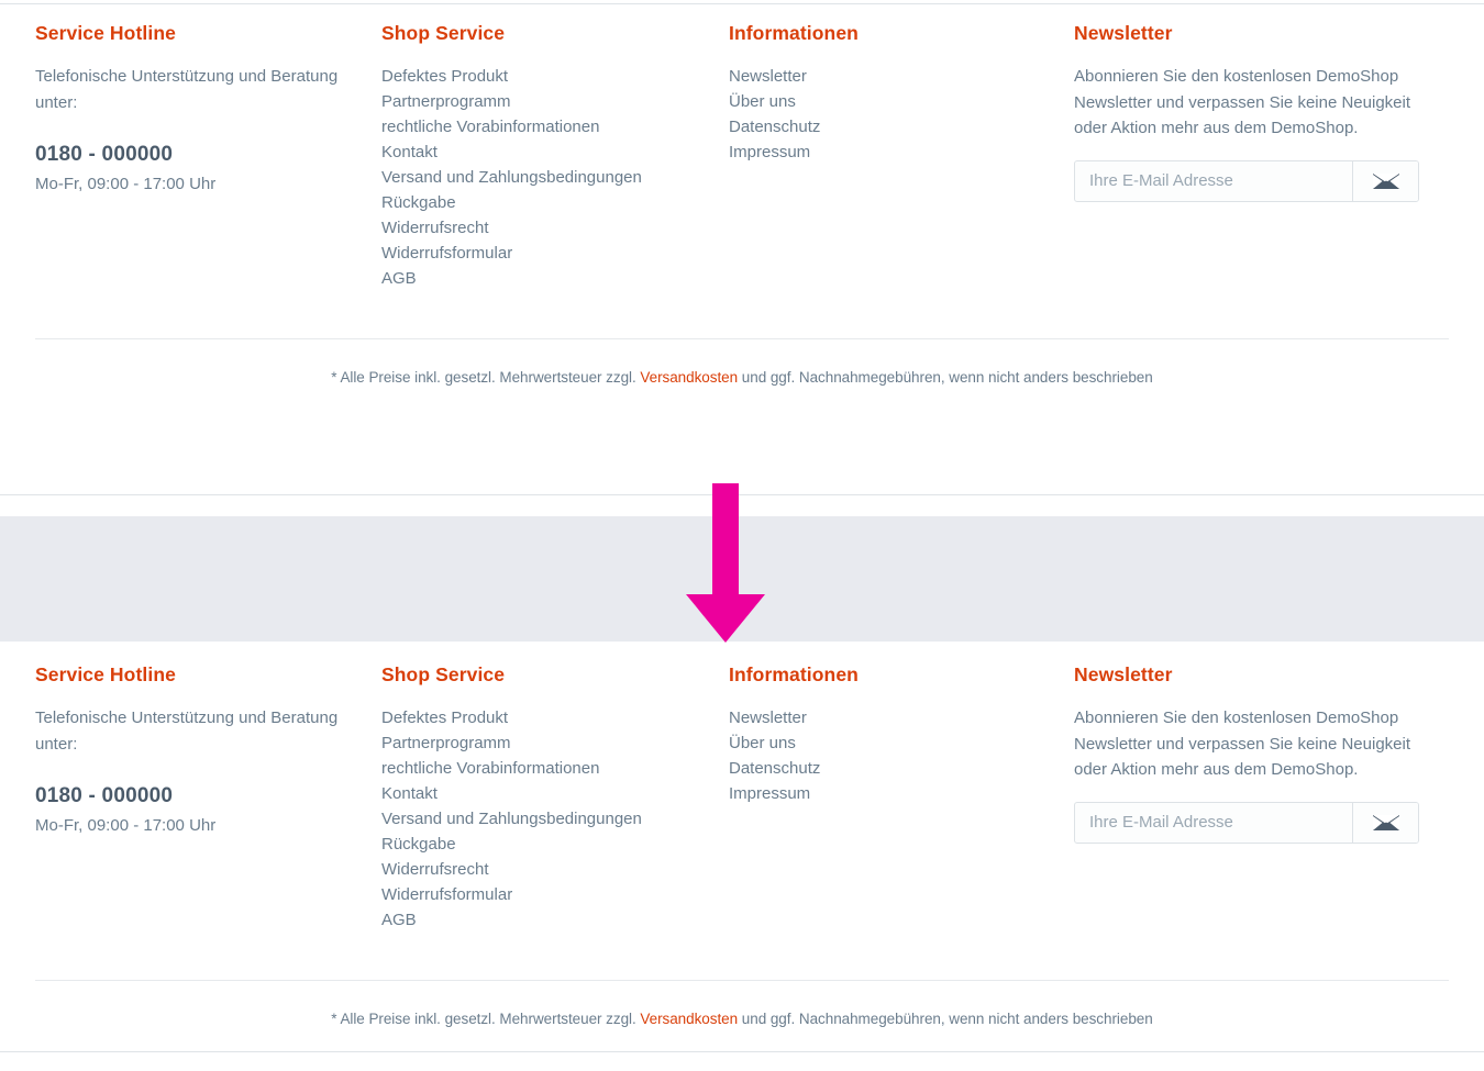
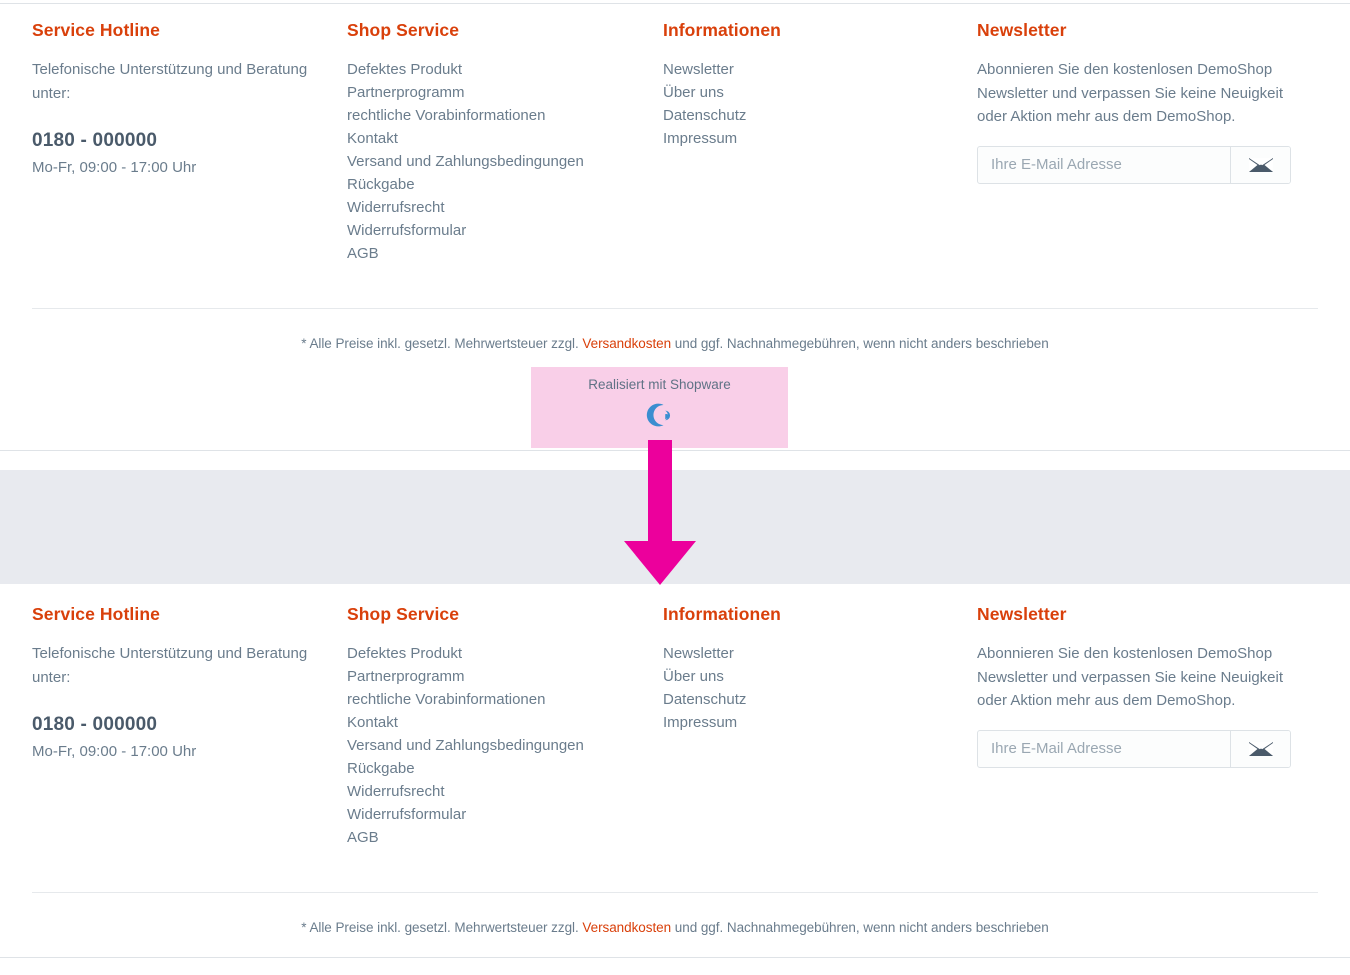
  Service Hotline
  Telefonische Unterstützung und Beratung unter:
  0180 - 000000
  Mo-Fr, 09:00 - 17:00 Uhr
  Shop Service
  Defektes Produkt
  Partnerprogramm
  rechtliche Vorabinformationen
  Kontakt
  Versand und Zahlungsbedingungen
  Rückgabe
  Widerrufsrecht
  Widerrufsformular
  AGB
  Informationen
  Newsletter
  Über uns
  Datenschutz
  Impressum
  Newsletter
  Abonnieren Sie den kostenlosen DemoShop Newsletter und verpassen Sie keine Neuigkeit oder Aktion mehr aus dem DemoShop.
  Ihre E-Mail Adresse
  * Alle Preise inkl. gesetzl. Mehrwertsteuer zzgl. Versandkosten und ggf. Nachnahmegebühren, wenn nicht anders beschrieben
+ Realisiert mit Shopware
  Service Hotline
  Telefonische Unterstützung und Beratung unter:
  0180 - 000000
  Mo-Fr, 09:00 - 17:00 Uhr
  Shop Service
  Defektes Produkt
  Partnerprogramm
  rechtliche Vorabinformationen
  Kontakt
  Versand und Zahlungsbedingungen
  Rückgabe
  Widerrufsrecht
  Widerrufsformular
  AGB
  Informationen
  Newsletter
  Über uns
  Datenschutz
  Impressum
  Newsletter
  Abonnieren Sie den kostenlosen DemoShop Newsletter und verpassen Sie keine Neuigkeit oder Aktion mehr aus dem DemoShop.
  Ihre E-Mail Adresse
  * Alle Preise inkl. gesetzl. Mehrwertsteuer zzgl. Versandkosten und ggf. Nachnahmegebühren, wenn nicht anders beschrieben
